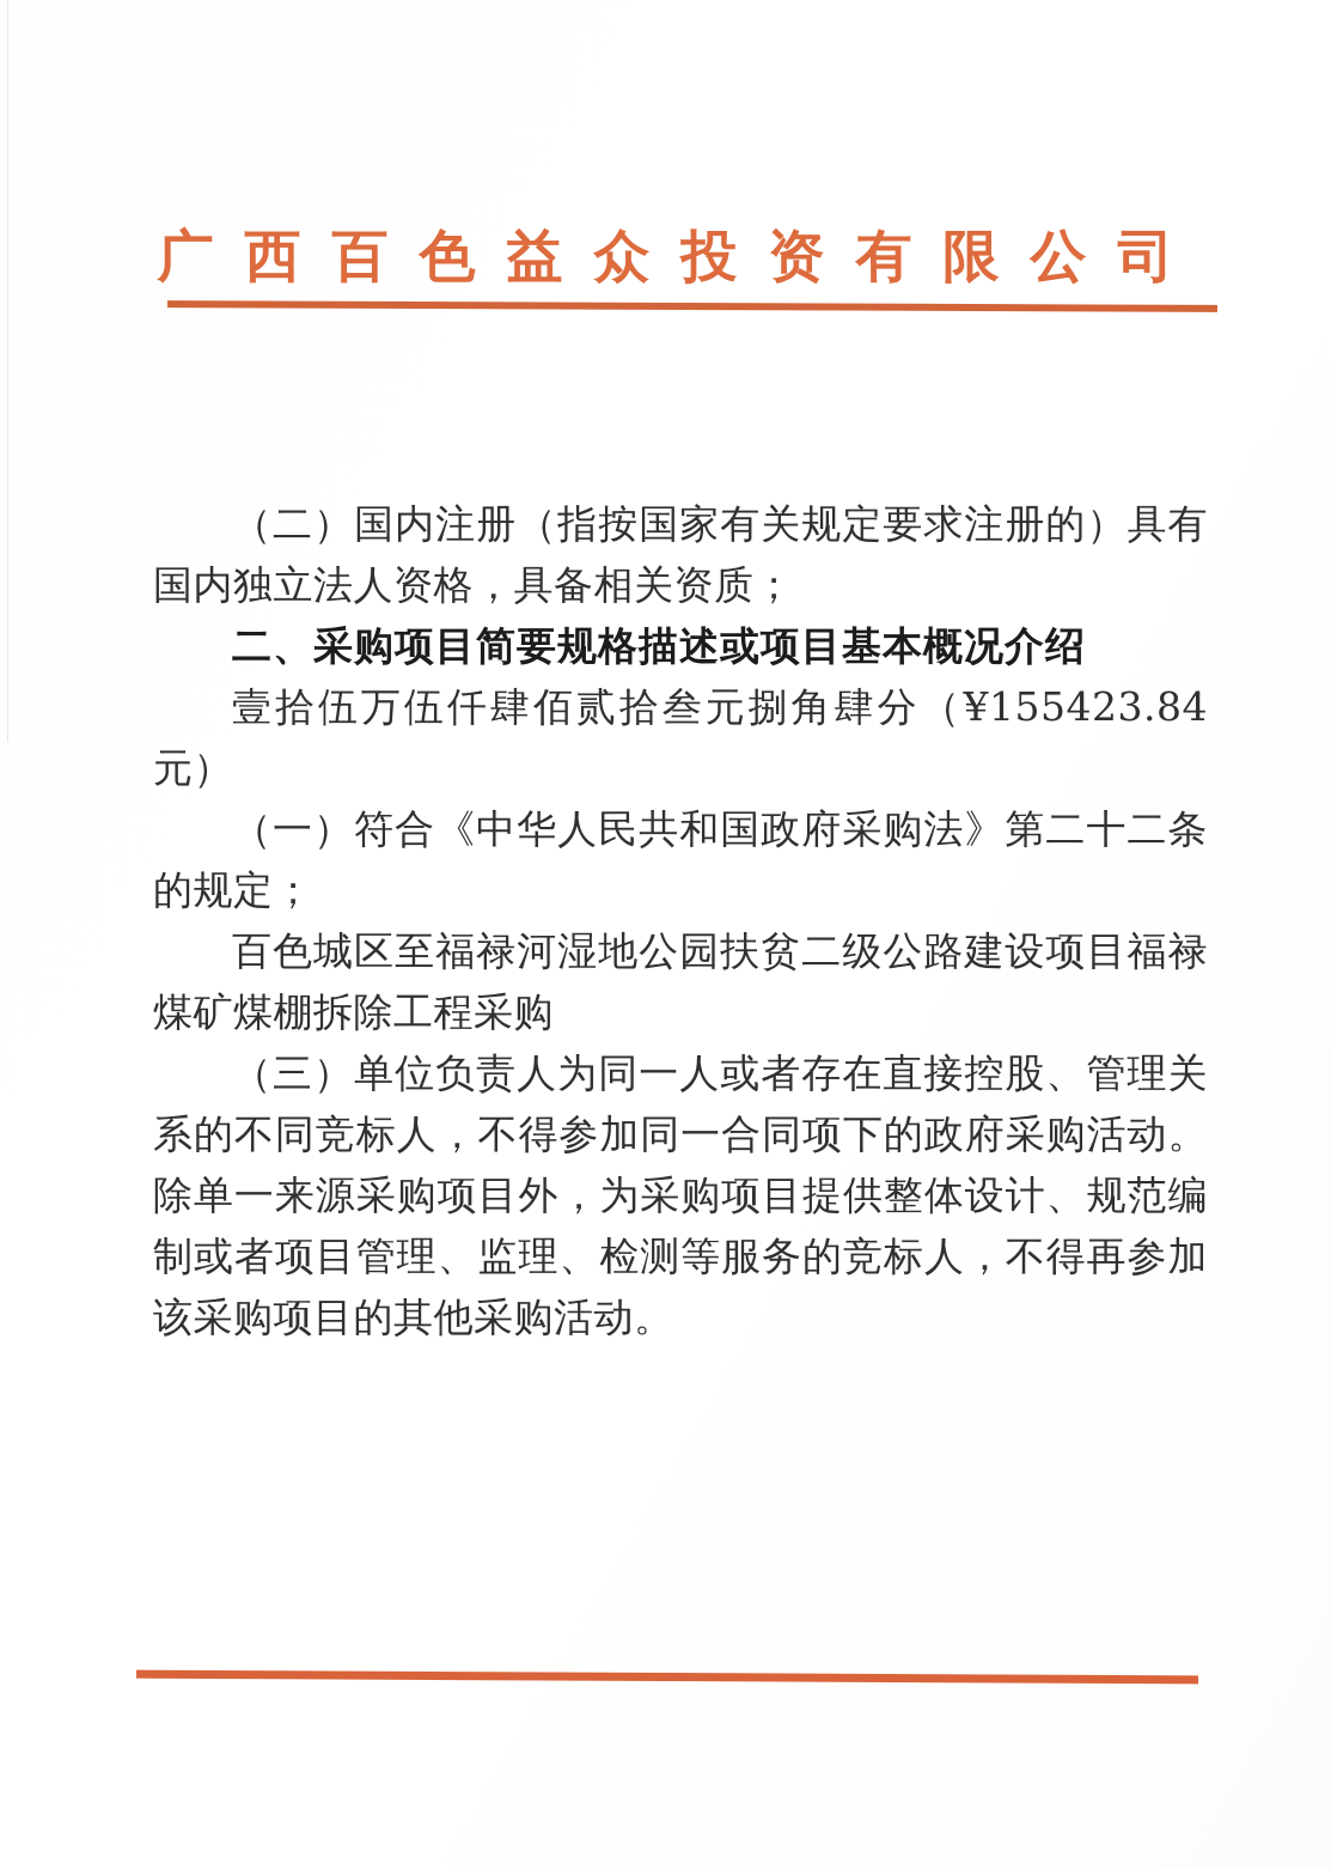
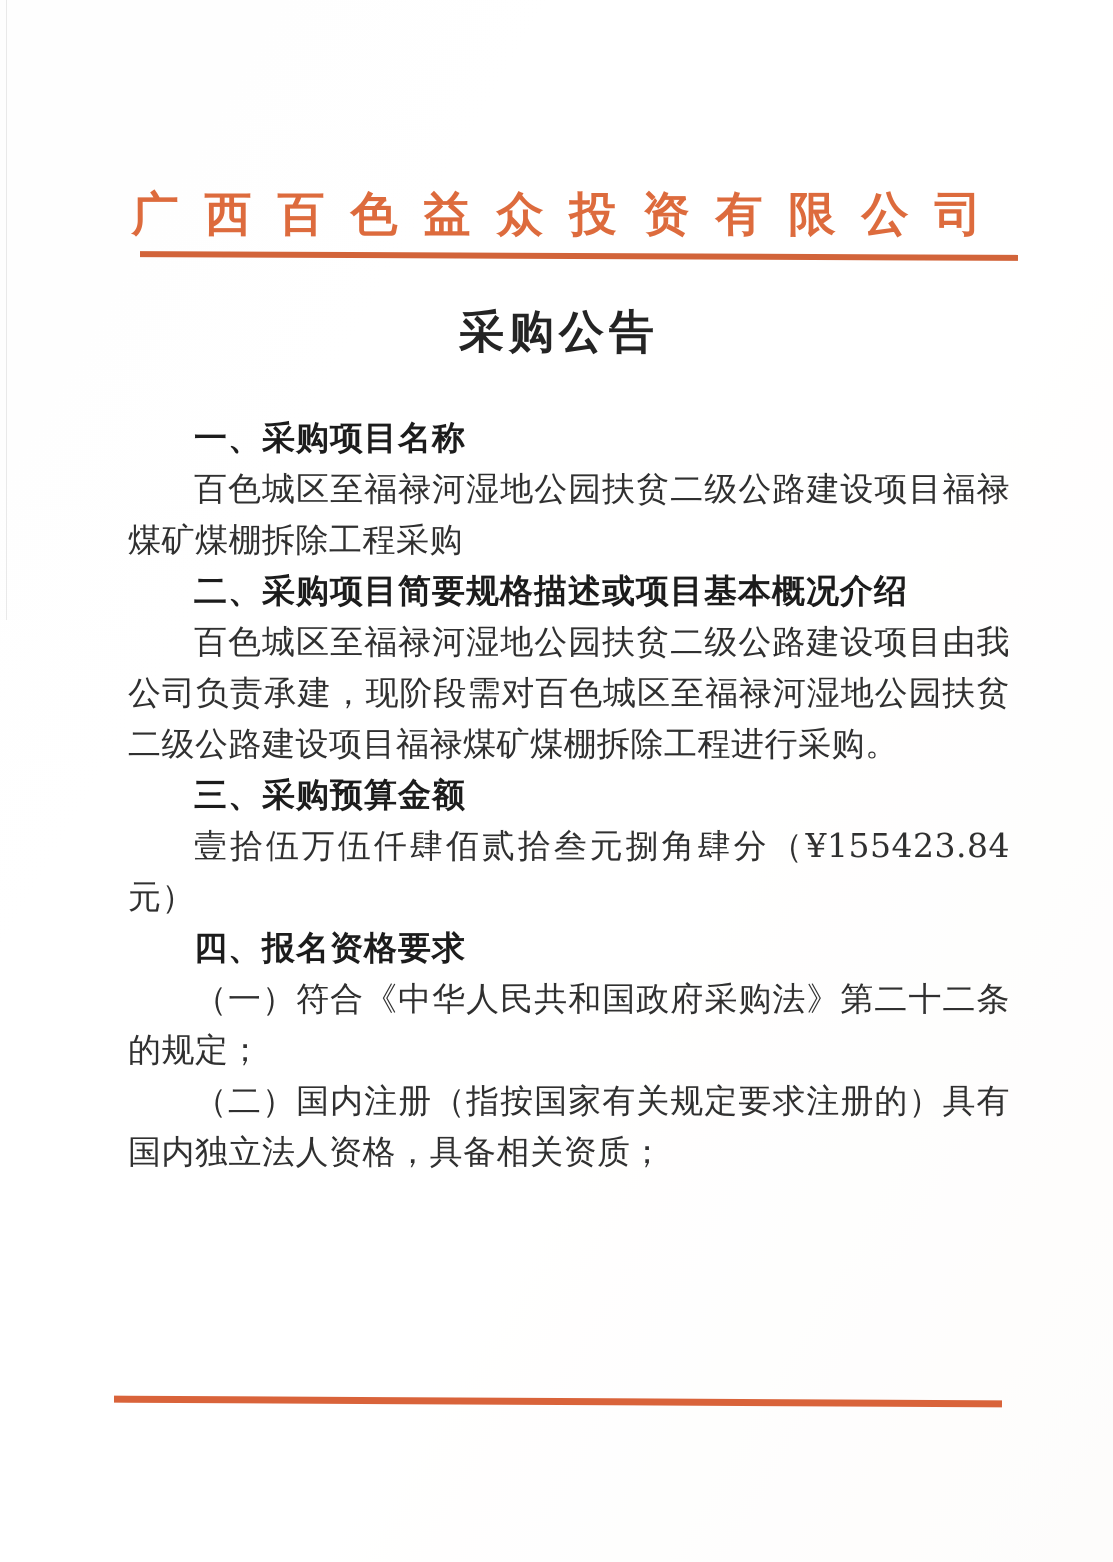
  广西百色益众投资有限公司
+ 采购公告
+ 一、采购项目名称
- （二）国内注册（指按国家有关规定要求注册的）具有国内独立法人资格，具备相关资质；
+ 百色城区至福禄河湿地公园扶贫二级公路建设项目福禄煤矿煤棚拆除工程采购
  二、采购项目简要规格描述或项目基本概况介绍
+ 百色城区至福禄河湿地公园扶贫二级公路建设项目由我公司负责承建，现阶段需对百色城区至福禄河湿地公园扶贫二级公路建设项目福禄煤矿煤棚拆除工程进行采购。
+ 三、采购预算金额
  壹拾伍万伍仟肆佰贰拾叁元捌角肆分（¥155423.84元）
+ 四、报名资格要求
  （一）符合《中华人民共和国政府采购法》第二十二条的规定；
- 百色城区至福禄河湿地公园扶贫二级公路建设项目福禄煤矿煤棚拆除工程采购
+ （二）国内注册（指按国家有关规定要求注册的）具有国内独立法人资格，具备相关资质；
- （三）单位负责人为同一人或者存在直接控股、管理关系的不同竞标人，不得参加同一合同项下的政府采购活动。除单一来源采购项目外，为采购项目提供整体设计、规范编制或者项目管理、监理、检测等服务的竞标人，不得再参加该采购项目的其他采购活动。
